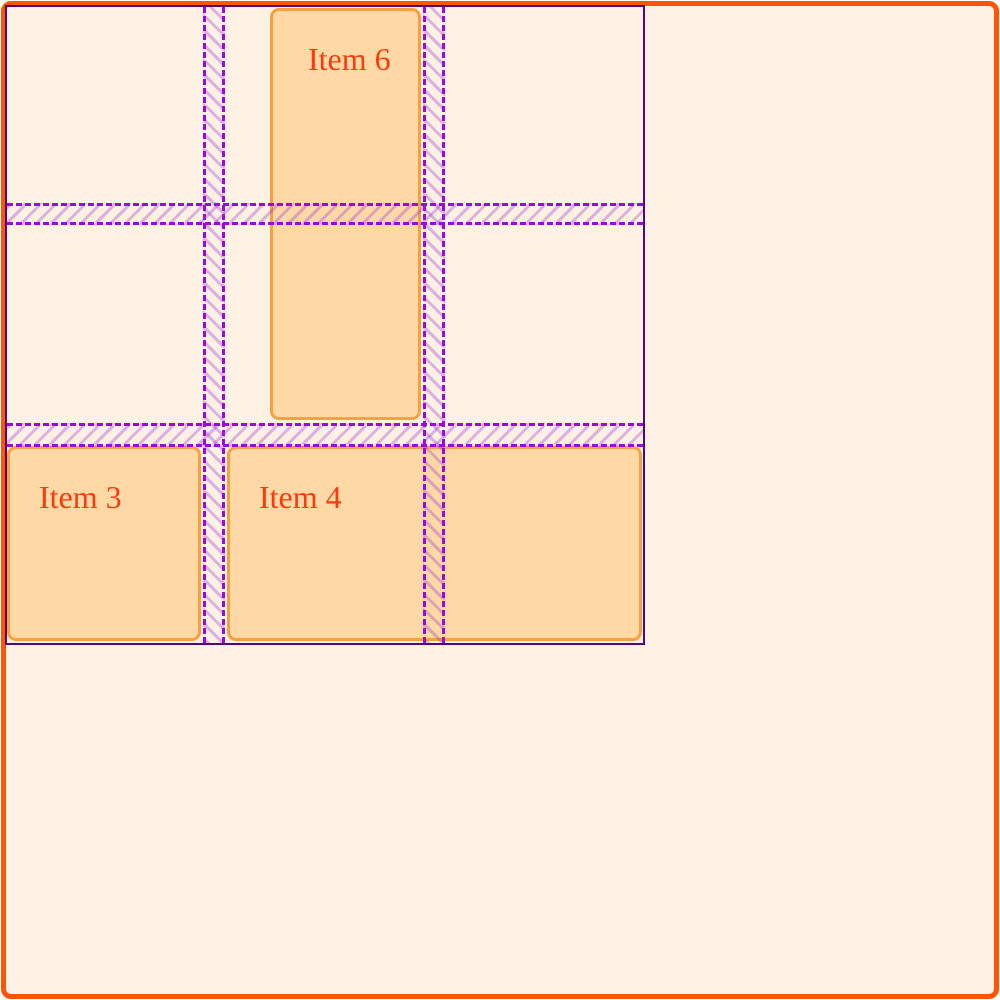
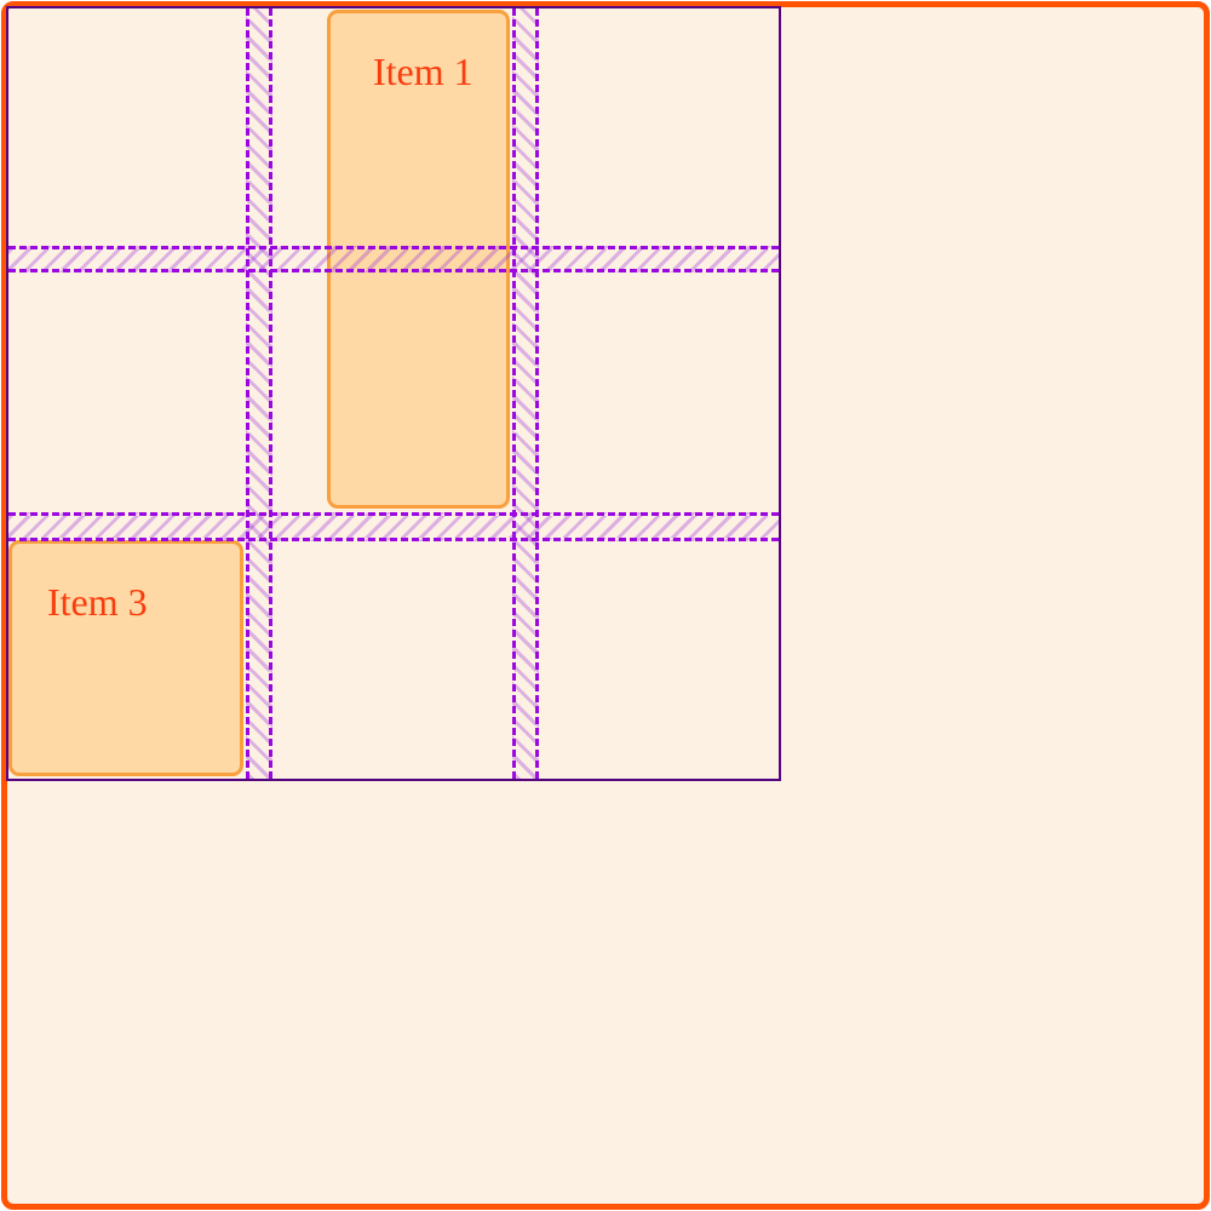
- Item 6
+ Item 1
  Item 3
- Item 4
